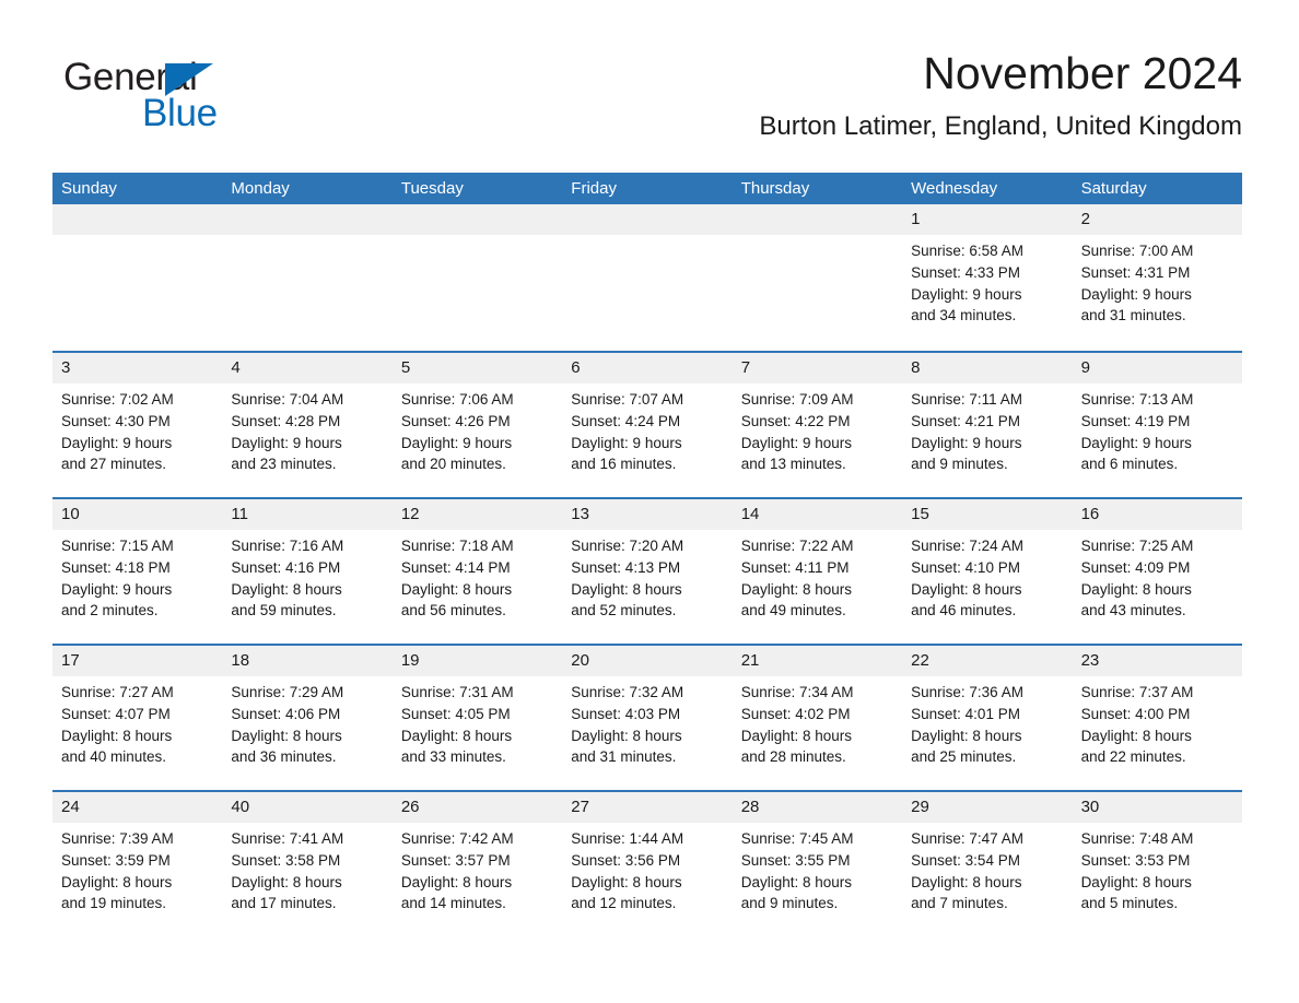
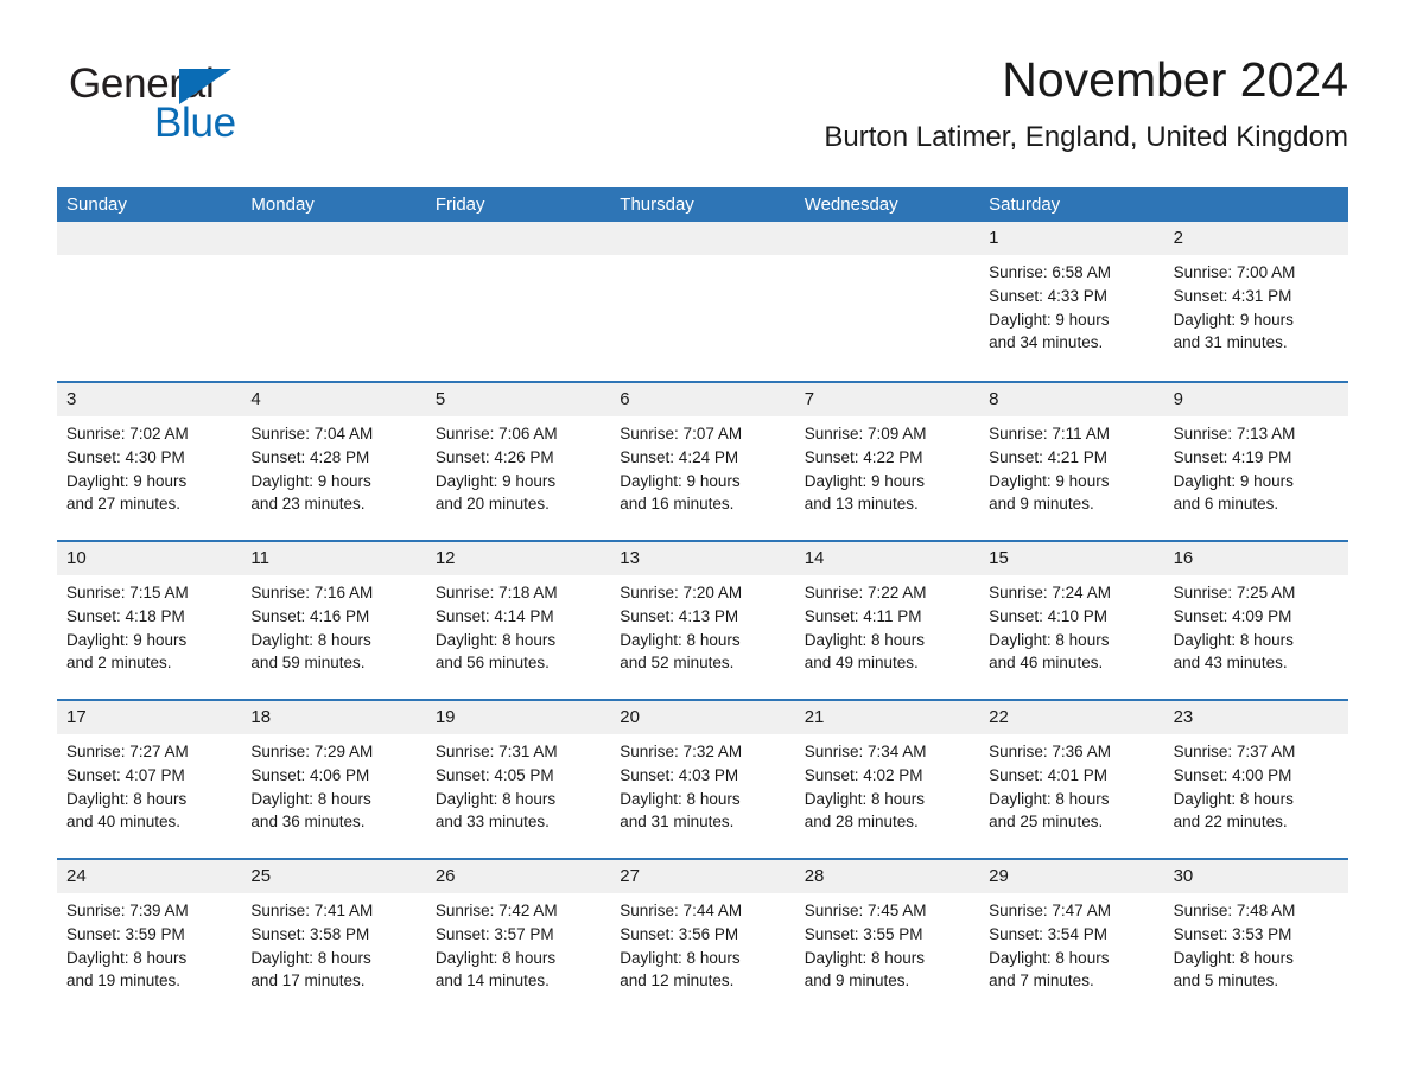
  General
  Blue
  November 2024
  Burton Latimer, England, United Kingdom
  Sunday
  Monday
- Tuesday
  Friday
  Thursday
  Wednesday
  Saturday
  1
  Sunrise: 6:58 AM
  Sunset: 4:33 PM
  Daylight: 9 hours
  and 34 minutes.
  2
  Sunrise: 7:00 AM
  Sunset: 4:31 PM
  Daylight: 9 hours
  and 31 minutes.
  3
  Sunrise: 7:02 AM
  Sunset: 4:30 PM
  Daylight: 9 hours
  and 27 minutes.
  4
  Sunrise: 7:04 AM
  Sunset: 4:28 PM
  Daylight: 9 hours
  and 23 minutes.
  5
  Sunrise: 7:06 AM
  Sunset: 4:26 PM
  Daylight: 9 hours
  and 20 minutes.
  6
  Sunrise: 7:07 AM
  Sunset: 4:24 PM
  Daylight: 9 hours
  and 16 minutes.
  7
  Sunrise: 7:09 AM
  Sunset: 4:22 PM
  Daylight: 9 hours
  and 13 minutes.
  8
  Sunrise: 7:11 AM
  Sunset: 4:21 PM
  Daylight: 9 hours
  and 9 minutes.
  9
  Sunrise: 7:13 AM
  Sunset: 4:19 PM
  Daylight: 9 hours
  and 6 minutes.
  10
  Sunrise: 7:15 AM
  Sunset: 4:18 PM
  Daylight: 9 hours
  and 2 minutes.
  11
  Sunrise: 7:16 AM
  Sunset: 4:16 PM
  Daylight: 8 hours
  and 59 minutes.
  12
  Sunrise: 7:18 AM
  Sunset: 4:14 PM
  Daylight: 8 hours
  and 56 minutes.
  13
  Sunrise: 7:20 AM
  Sunset: 4:13 PM
  Daylight: 8 hours
  and 52 minutes.
  14
  Sunrise: 7:22 AM
  Sunset: 4:11 PM
  Daylight: 8 hours
  and 49 minutes.
  15
  Sunrise: 7:24 AM
  Sunset: 4:10 PM
  Daylight: 8 hours
  and 46 minutes.
  16
  Sunrise: 7:25 AM
  Sunset: 4:09 PM
  Daylight: 8 hours
  and 43 minutes.
  17
  Sunrise: 7:27 AM
  Sunset: 4:07 PM
  Daylight: 8 hours
  and 40 minutes.
  18
  Sunrise: 7:29 AM
  Sunset: 4:06 PM
  Daylight: 8 hours
  and 36 minutes.
  19
  Sunrise: 7:31 AM
  Sunset: 4:05 PM
  Daylight: 8 hours
  and 33 minutes.
  20
  Sunrise: 7:32 AM
  Sunset: 4:03 PM
  Daylight: 8 hours
  and 31 minutes.
  21
  Sunrise: 7:34 AM
  Sunset: 4:02 PM
  Daylight: 8 hours
  and 28 minutes.
  22
  Sunrise: 7:36 AM
  Sunset: 4:01 PM
  Daylight: 8 hours
  and 25 minutes.
  23
  Sunrise: 7:37 AM
  Sunset: 4:00 PM
  Daylight: 8 hours
  and 22 minutes.
  24
  Sunrise: 7:39 AM
  Sunset: 3:59 PM
  Daylight: 8 hours
  and 19 minutes.
- 40
+ 25
  Sunrise: 7:41 AM
  Sunset: 3:58 PM
  Daylight: 8 hours
  and 17 minutes.
  26
  Sunrise: 7:42 AM
  Sunset: 3:57 PM
  Daylight: 8 hours
  and 14 minutes.
  27
- Sunrise: 1:44 AM
+ Sunrise: 7:44 AM
  Sunset: 3:56 PM
  Daylight: 8 hours
  and 12 minutes.
  28
  Sunrise: 7:45 AM
  Sunset: 3:55 PM
  Daylight: 8 hours
  and 9 minutes.
  29
  Sunrise: 7:47 AM
  Sunset: 3:54 PM
  Daylight: 8 hours
  and 7 minutes.
  30
  Sunrise: 7:48 AM
  Sunset: 3:53 PM
  Daylight: 8 hours
  and 5 minutes.
